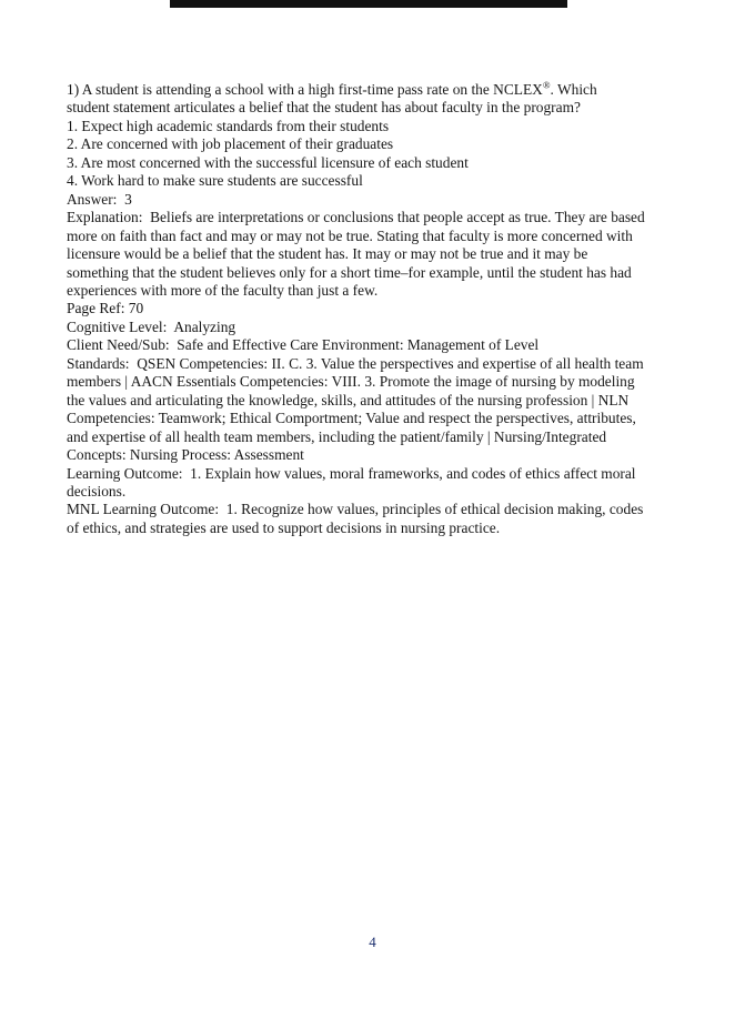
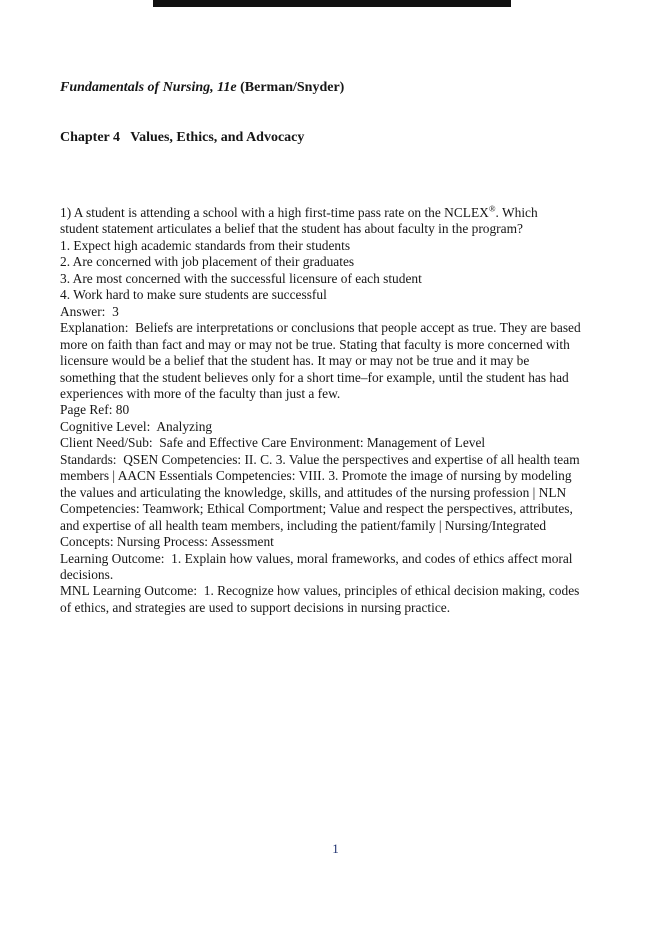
+ Fundamentals of Nursing, 11e (Berman/Snyder)
+ Chapter 4 Values, Ethics, and Advocacy
  1) A student is attending a school with a high first-time pass rate on the NCLEX®. Which
  student statement articulates a belief that the student has about faculty in the program?
  1. Expect high academic standards from their students
  2. Are concerned with job placement of their graduates
  3. Are most concerned with the successful licensure of each student
  4. Work hard to make sure students are successful
  Answer: 3
  Explanation: Beliefs are interpretations or conclusions that people accept as true. They are based
  more on faith than fact and may or may not be true. Stating that faculty is more concerned with
  licensure would be a belief that the student has. It may or may not be true and it may be
  something that the student believes only for a short time–for example, until the student has had
  experiences with more of the faculty than just a few.
- Page Ref: 70
+ Page Ref: 80
  Cognitive Level: Analyzing
  Client Need/Sub: Safe and Effective Care Environment: Management of Level
  Standards: QSEN Competencies: II. C. 3. Value the perspectives and expertise of all health team
  members | AACN Essentials Competencies: VIII. 3. Promote the image of nursing by modeling
  the values and articulating the knowledge, skills, and attitudes of the nursing profession | NLN
  Competencies: Teamwork; Ethical Comportment; Value and respect the perspectives, attributes,
  and expertise of all health team members, including the patient/family | Nursing/Integrated
  Concepts: Nursing Process: Assessment
  Learning Outcome: 1. Explain how values, moral frameworks, and codes of ethics affect moral
  decisions.
  MNL Learning Outcome: 1. Recognize how values, principles of ethical decision making, codes
  of ethics, and strategies are used to support decisions in nursing practice.
- 4
+ 1
